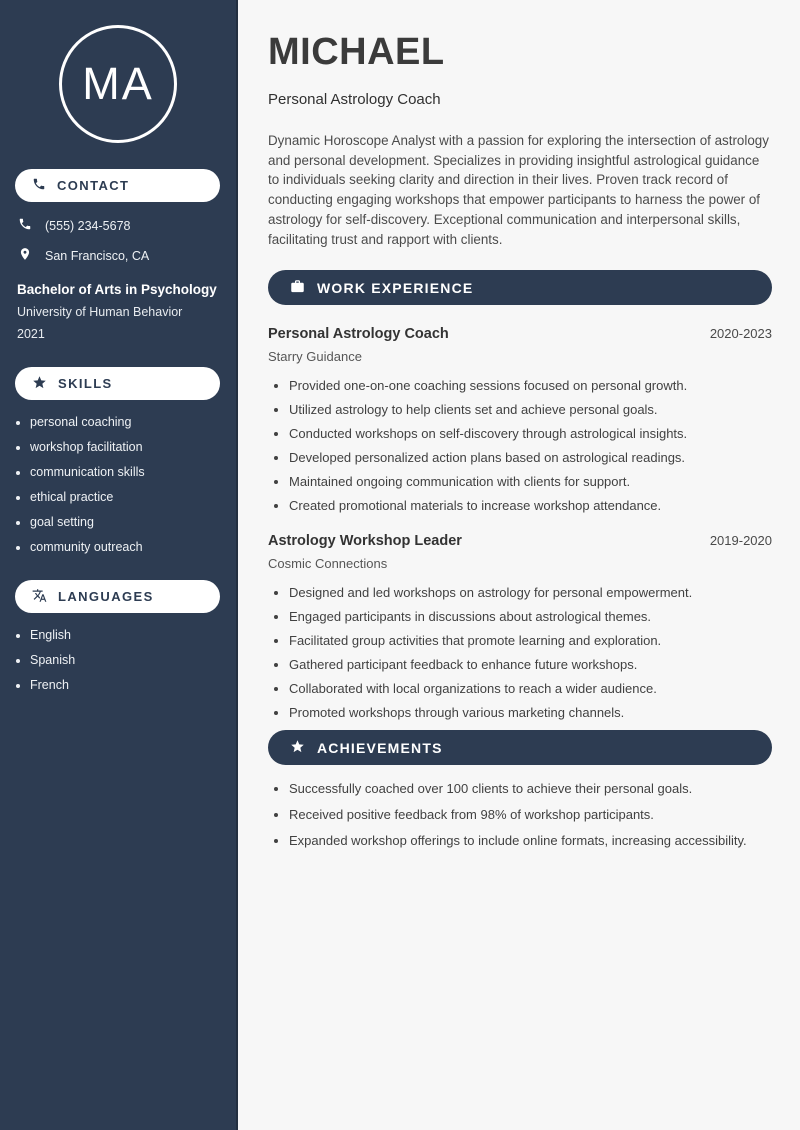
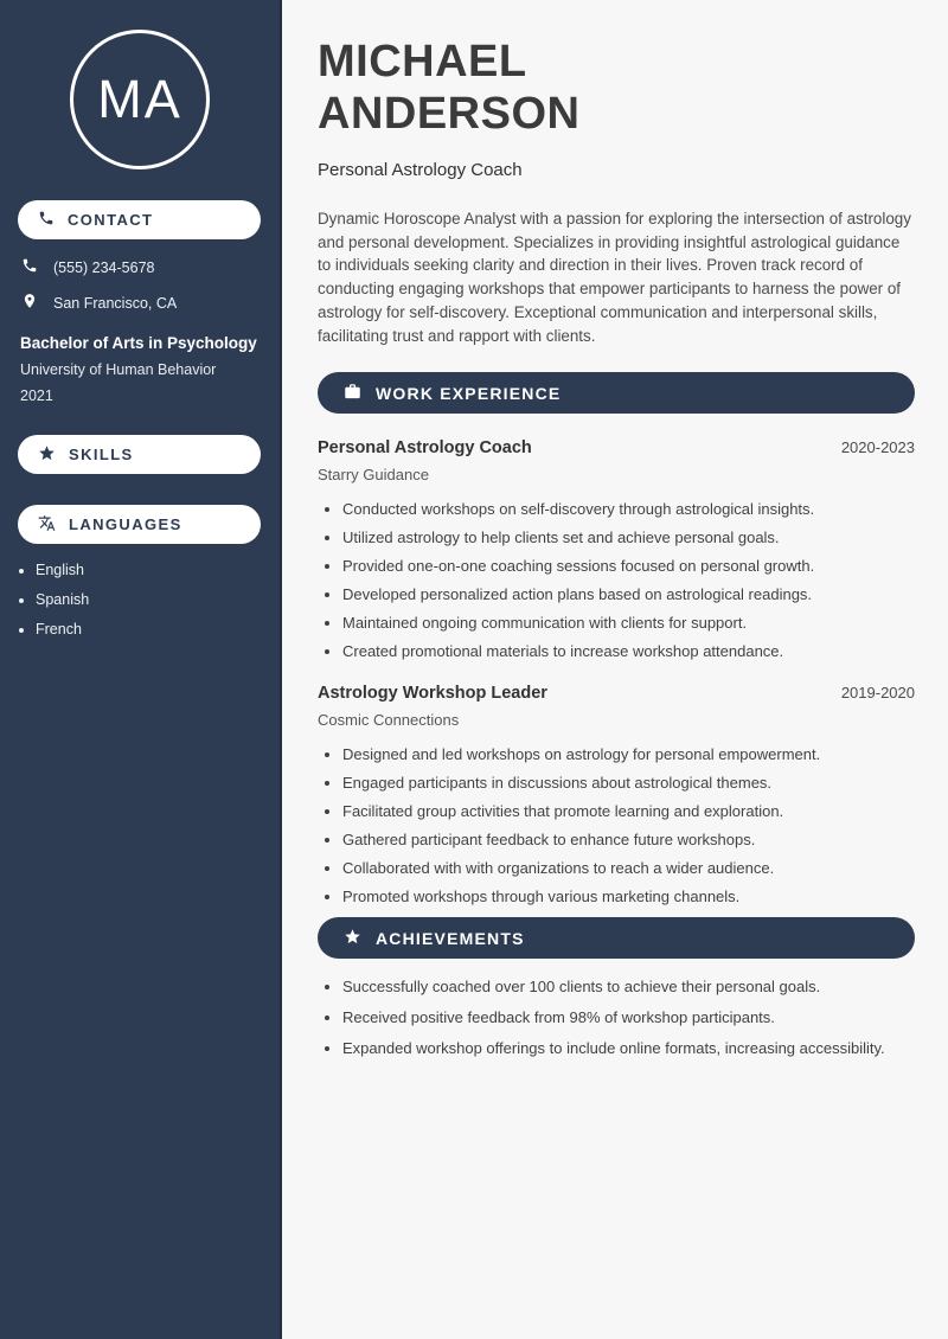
  MA
  CONTACT
  (555) 234-5678
  San Francisco, CA
  Bachelor of Arts in Psychology
  University of Human Behavior
  2021
  SKILLS
- personal coaching
- workshop facilitation
- communication skills
- ethical practice
- goal setting
- community outreach
  LANGUAGES
  English
  Spanish
  French
  MICHAEL
+ ANDERSON
  Personal Astrology Coach
  Dynamic Horoscope Analyst with a passion for exploring the intersection of astrology and personal development. Specializes in providing insightful astrological guidance to individuals seeking clarity and direction in their lives. Proven track record of conducting engaging workshops that empower participants to harness the power of astrology for self-discovery. Exceptional communication and interpersonal skills, facilitating trust and rapport with clients.
  WORK EXPERIENCE
  Personal Astrology Coach
  2020-2023
  Starry Guidance
- Provided one-on-one coaching sessions focused on personal growth.
+ Conducted workshops on self-discovery through astrological insights.
  Utilized astrology to help clients set and achieve personal goals.
- Conducted workshops on self-discovery through astrological insights.
+ Provided one-on-one coaching sessions focused on personal growth.
  Developed personalized action plans based on astrological readings.
  Maintained ongoing communication with clients for support.
  Created promotional materials to increase workshop attendance.
  Astrology Workshop Leader
  2019-2020
  Cosmic Connections
  Designed and led workshops on astrology for personal empowerment.
  Engaged participants in discussions about astrological themes.
  Facilitated group activities that promote learning and exploration.
  Gathered participant feedback to enhance future workshops.
- Collaborated with local organizations to reach a wider audience.
+ Collaborated with with organizations to reach a wider audience.
  Promoted workshops through various marketing channels.
  ACHIEVEMENTS
  Successfully coached over 100 clients to achieve their personal goals.
  Received positive feedback from 98% of workshop participants.
  Expanded workshop offerings to include online formats, increasing accessibility.
